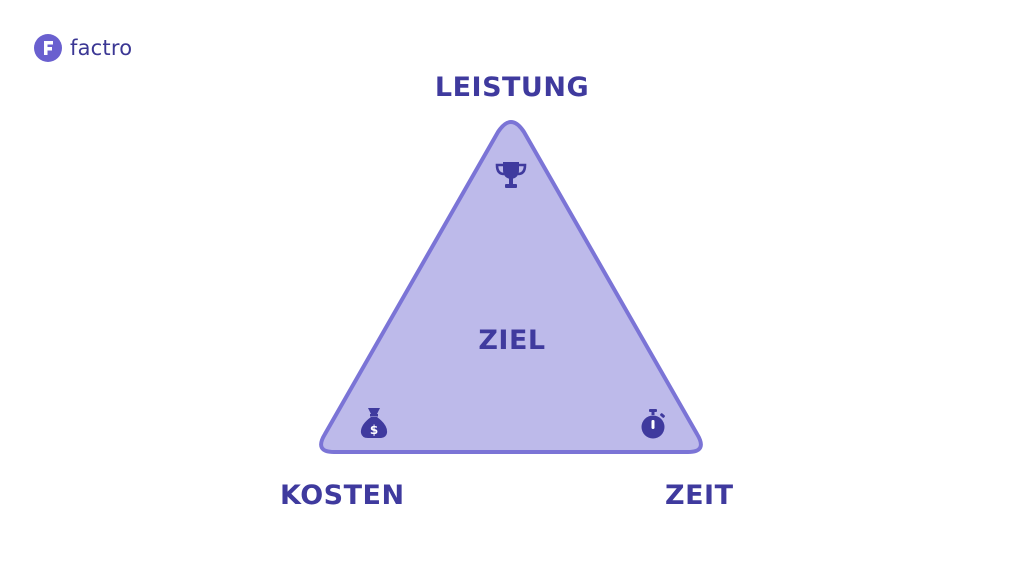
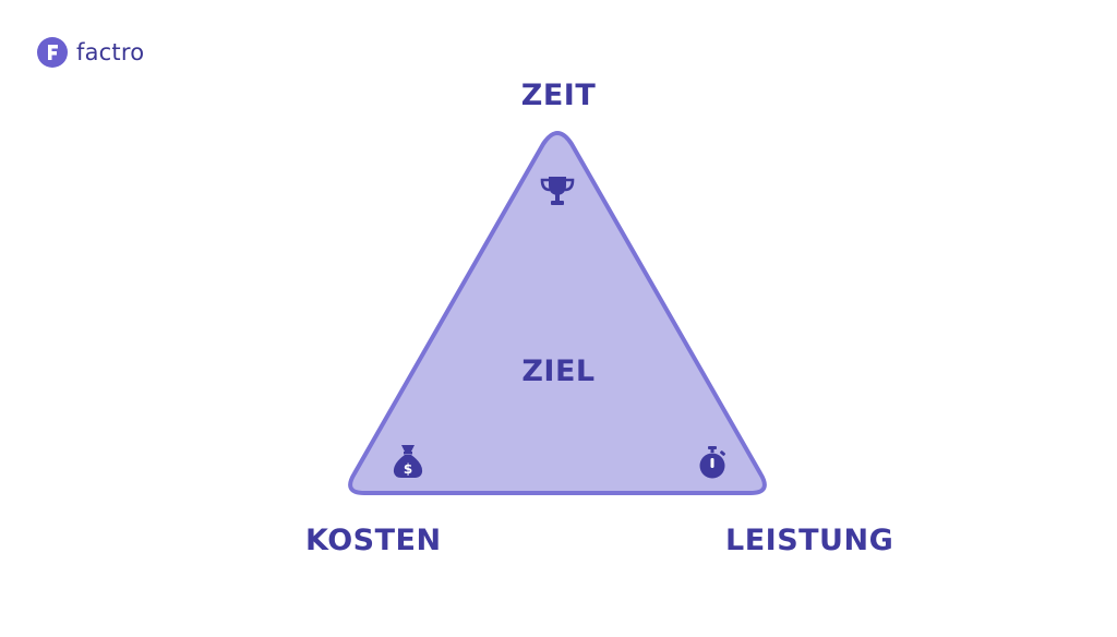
  factro
- LEISTUNG
+ ZEIT
  $
  ZIEL
  KOSTEN
- ZEIT
+ LEISTUNG
